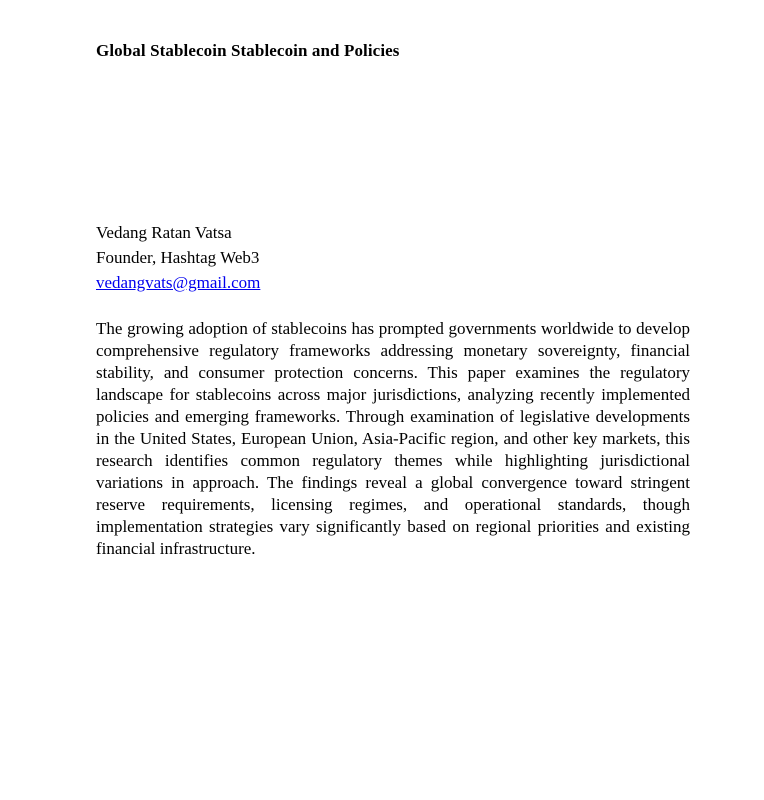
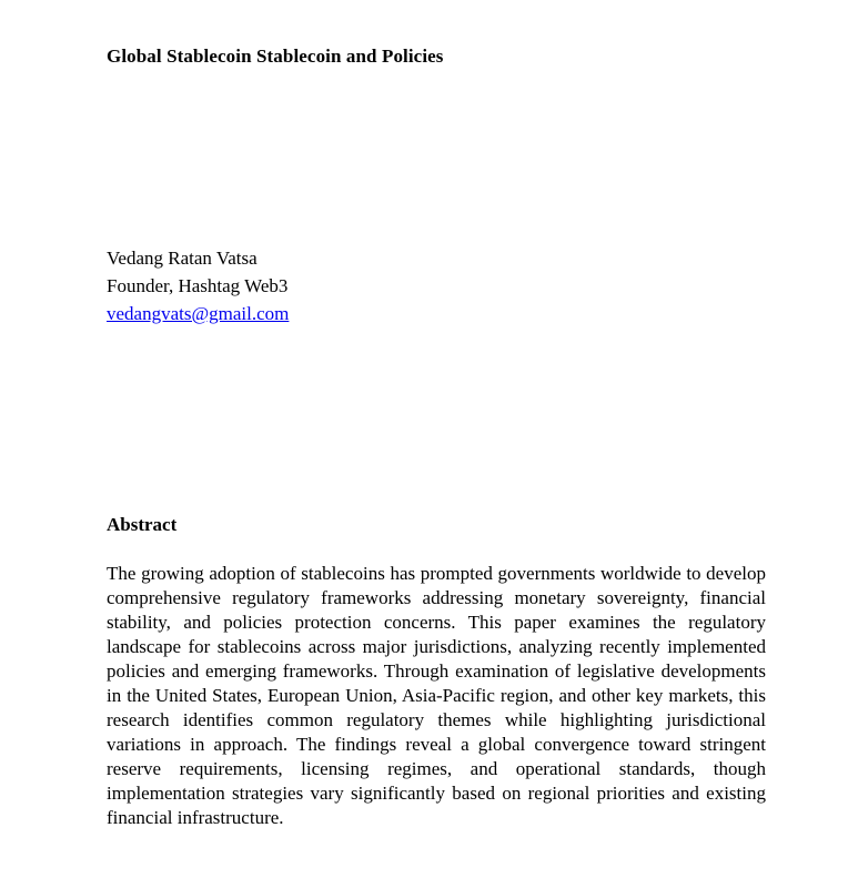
  Global Stablecoin Stablecoin and Policies
  Vedang Ratan Vatsa
  Founder, Hashtag Web3
  vedangvats@gmail.com
+ Abstract
- The growing adoption of stablecoins has prompted governments worldwide to develop comprehensive regulatory frameworks addressing monetary sovereignty, financial stability, and consumer protection concerns. This paper examines the regulatory landscape for stablecoins across major jurisdictions, analyzing recently implemented policies and emerging frameworks. Through examination of legislative developments in the United States, European Union, Asia-Pacific region, and other key markets, this research identifies common regulatory themes while highlighting jurisdictional variations in approach. The findings reveal a global convergence toward stringent reserve requirements, licensing regimes, and operational standards, though implementation strategies vary significantly based on regional priorities and existing financial infrastructure.
+ The growing adoption of stablecoins has prompted governments worldwide to develop comprehensive regulatory frameworks addressing monetary sovereignty, financial stability, and policies protection concerns. This paper examines the regulatory landscape for stablecoins across major jurisdictions, analyzing recently implemented policies and emerging frameworks. Through examination of legislative developments in the United States, European Union, Asia-Pacific region, and other key markets, this research identifies common regulatory themes while highlighting jurisdictional variations in approach. The findings reveal a global convergence toward stringent reserve requirements, licensing regimes, and operational standards, though implementation strategies vary significantly based on regional priorities and existing financial infrastructure.
